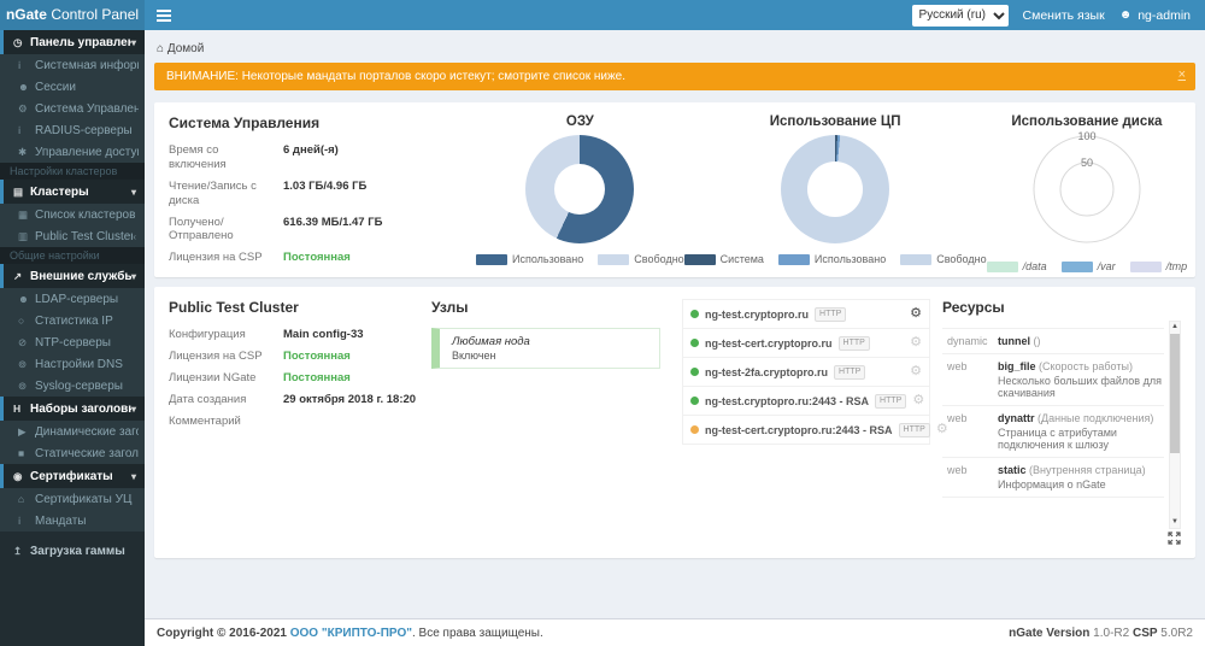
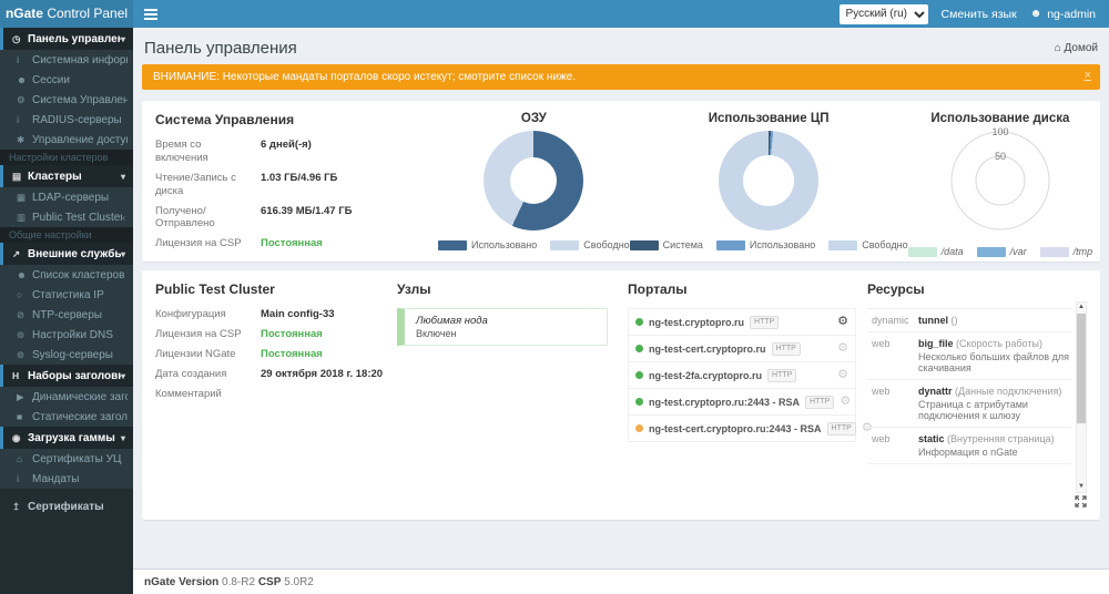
  nGate Control Panel
  Русский (ru)
  Сменить язык
  ☻
  ng-admin
  ◷
  Панель управлен
  ▾
  ℹ
  Системная инфор
  ☻
  Сессии
  ⚙
  Система Управлен
  ℹ
  RADIUS-серверы
  ✱
  Управление досту
  Настройки кластеров
  ▤
  Кластеры
  ▾
  ▦
- Список кластеров
+ LDAP-серверы
  ▥
  Public Test Cluster
  ‹
  Общие настройки
  ↗
  Внешние службы
  ▾
  ☻
- LDAP-серверы
+ Список кластеров
  ○
  Статистика IP
  ⊘
  NTP-серверы
  ⊚
  Настройки DNS
  ⊚
  Syslog-серверы
  H
  Наборы заголовк
  ▾
  ▶
  Динамические заг
  ■
  Статические загол
  ◉
- Сертификаты
+ Загрузка гаммы
  ▾
  ⌂
  Сертификаты УЦ
  ℹ
  Мандаты
  ↥
- Загрузка гаммы
+ Сертификаты
+ Панель управления
  ⌂ Домой
  ВНИМАНИЕ: Некоторые мандаты порталов скоро истекут; смотрите список ниже.
  ×
  Система Управления
  Время со включения
  6 дней(-я)
  Чтение/Запись с диска
  1.03 ГБ/4.96 ГБ
  Получено/Отправлено
  616.39 МБ/1.47 ГБ
  Лицензия на CSP
  Постоянная
  ОЗУ
  Использовано
  Свободно
  Использование ЦП
  Система
  Использовано
  Свободно
  Использование диска
  100
  50
  /data
  /var
  /tmp
  Public Test Cluster
  Конфигурация
  Main config-33
  Лицензия на CSP
  Постоянная
  Лицензии NGate
  Постоянная
  Дата создания
  29 октября 2018 г. 18:20
  Комментарий
  Узлы
  Любимая нода
  Включен
+ Порталы
  ng-test.cryptopro.ru
  ⚙
  ng-test-cert.cryptopro.ru
  ⚙
  ng-test-2fa.cryptopro.ru
  ⚙
  ng-test.cryptopro.ru:2443 - RSA
  ⚙
  ng-test-cert.cryptopro.ru:2443 - RSA
  ⚙
  Ресурсы
  dynamic
  tunnel ()
  web
  big_file (Скорость работы)
  Несколько больших файлов для скачивания
  web
  dynattr (Данные подключения)
  Страница с атрибутами подключения к шлюзу
  web
  static (Внутренняя страница)
  Информация о nGate
- Copyright © 2016-2021 ООО "КРИПТО-ПРО". Все права защищены.
- nGate Version 1.0-R2 CSP 5.0R2
+ nGate Version 0.8-R2 CSP 5.0R2
